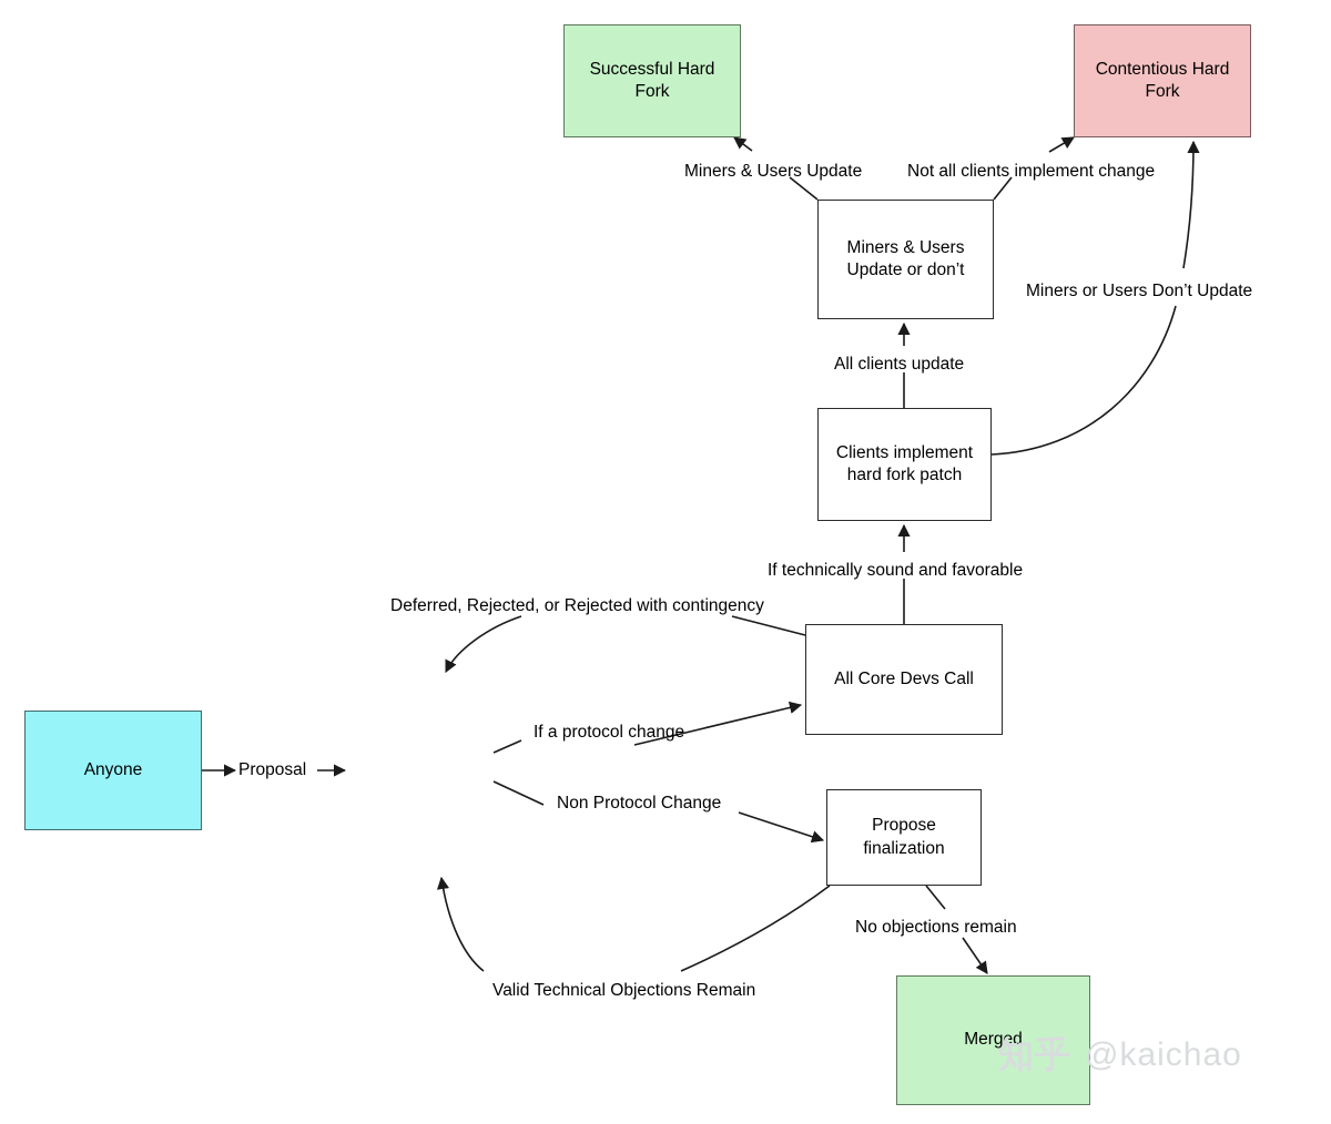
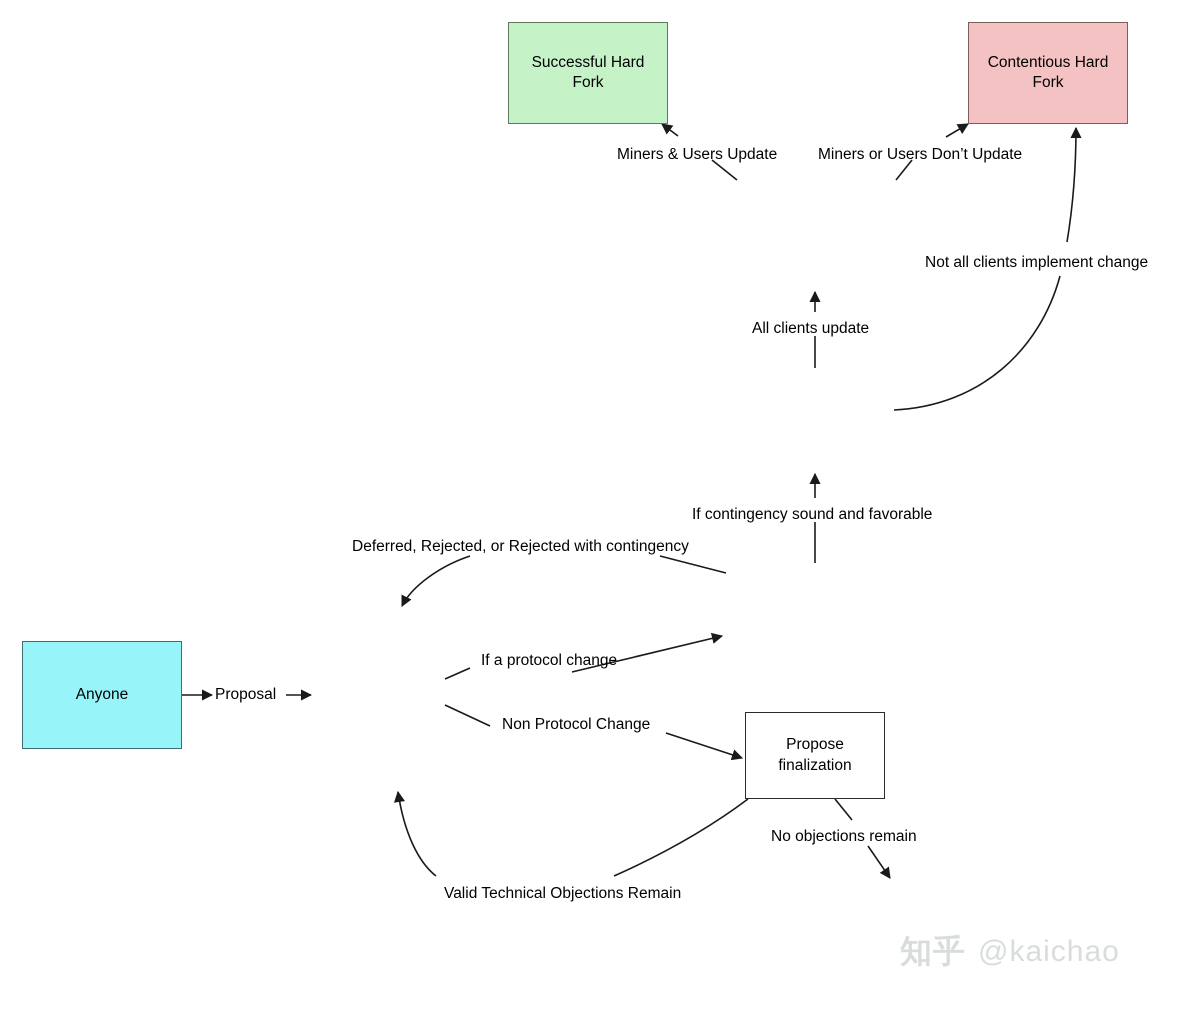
  Successful Hard
  Fork
  Contentious Hard
  Fork
- Miners & Users
- Update or don’t
- Clients implement
- hard fork patch
- All Core Devs Call
  Propose
  finalization
  Anyone
- Merged
  Proposal
  If a protocol change
  Non Protocol Change
  Deferred, Rejected, or Rejected with contingency
- If technically sound and favorable
+ If contingency sound and favorable
  All clients update
- Miners or Users Don’t Update
+ Not all clients implement change
  Miners & Users Update
- Not all clients implement change
+ Miners or Users Don’t Update
  Valid Technical Objections Remain
  No objections remain
  知乎
  @kaichao
